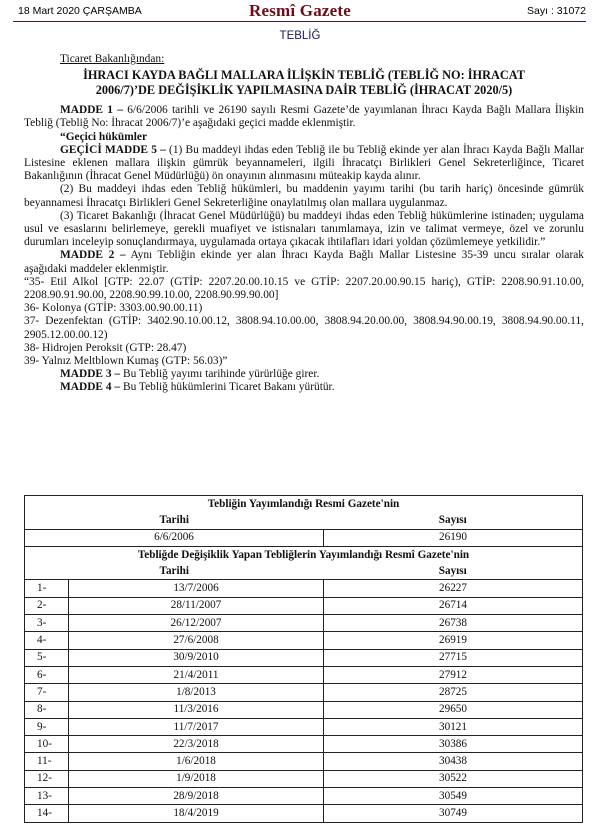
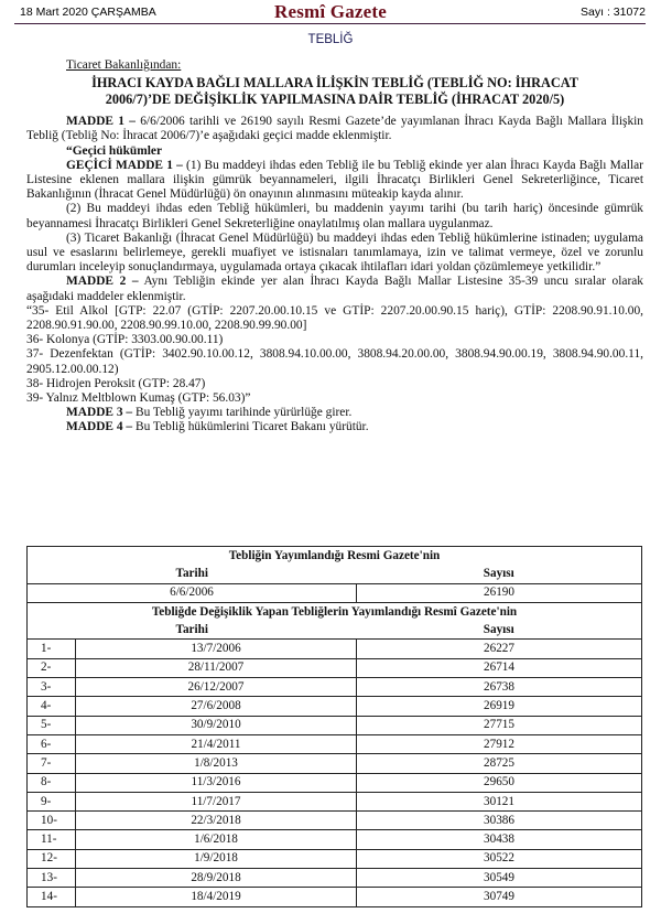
  18 Mart 2020 ÇARŞAMBA
  Resmî Gazete
  Sayı : 31072
  TEBLİĞ
  Ticaret Bakanlığından:
  İHRACI KAYDA BAĞLI MALLARA İLİŞKİN TEBLİĞ (TEBLİĞ NO: İHRACAT
  2006/7)’DE DEĞİŞİKLİK YAPILMASINA DAİR TEBLİĞ (İHRACAT 2020/5)
  MADDE 1 – 6/6/2006 tarihli ve 26190 sayılı Resmi Gazete’de yayımlanan İhracı Kayda Bağlı Mallara İlişkin Tebliğ (Tebliğ No: İhracat 2006/7)’e aşağıdaki geçici madde eklenmiştir.
  “Geçici hükümler
- GEÇİCİ MADDE 5 – (1) Bu maddeyi ihdas eden Tebliğ ile bu Tebliğ ekinde yer alan İhracı Kayda Bağlı Mallar Listesine eklenen mallara ilişkin gümrük beyannameleri, ilgili İhracatçı Birlikleri Genel Sekreterliğince, Ticaret Bakanlığının (İhracat Genel Müdürlüğü) ön onayının alınmasını müteakip kayda alınır.
+ GEÇİCİ MADDE 1 – (1) Bu maddeyi ihdas eden Tebliğ ile bu Tebliğ ekinde yer alan İhracı Kayda Bağlı Mallar Listesine eklenen mallara ilişkin gümrük beyannameleri, ilgili İhracatçı Birlikleri Genel Sekreterliğince, Ticaret Bakanlığının (İhracat Genel Müdürlüğü) ön onayının alınmasını müteakip kayda alınır.
  (2) Bu maddeyi ihdas eden Tebliğ hükümleri, bu maddenin yayımı tarihi (bu tarih hariç) öncesinde gümrük beyannamesi İhracatçı Birlikleri Genel Sekreterliğine onaylatılmış olan mallara uygulanmaz.
  (3) Ticaret Bakanlığı (İhracat Genel Müdürlüğü) bu maddeyi ihdas eden Tebliğ hükümlerine istinaden; uygulama usul ve esaslarını belirlemeye, gerekli muafiyet ve istisnaları tanımlamaya, izin ve talimat vermeye, özel ve zorunlu durumları inceleyip sonuçlandırmaya, uygulamada ortaya çıkacak ihtilafları idari yoldan çözümlemeye yetkilidir.”
  MADDE 2 – Aynı Tebliğin ekinde yer alan İhracı Kayda Bağlı Mallar Listesine 35-39 uncu sıralar olarak aşağıdaki maddeler eklenmiştir.
  “35- Etil Alkol [GTP: 22.07 (GTİP: 2207.20.00.10.15 ve GTİP: 2207.20.00.90.15 hariç), GTİP: 2208.90.91.10.00, 2208.90.91.90.00, 2208.90.99.10.00, 2208.90.99.90.00]
  36- Kolonya (GTİP: 3303.00.90.00.11)
  37- Dezenfektan (GTİP: 3402.90.10.00.12, 3808.94.10.00.00, 3808.94.20.00.00, 3808.94.90.00.19, 3808.94.90.00.11, 2905.12.00.00.12)
  38- Hidrojen Peroksit (GTP: 28.47)
  39- Yalnız Meltblown Kumaş (GTP: 56.03)”
  MADDE 3 – Bu Tebliğ yayımı tarihinde yürürlüğe girer.
  MADDE 4 – Bu Tebliğ hükümlerini Ticaret Bakanı yürütür.
  Tebliğin Yayımlandığı Resmi Gazete'nin
  Tarihi	Sayısı
  6/6/2006	26190
  Tebliğde Değişiklik Yapan Tebliğlerin Yayımlandığı Resmî Gazete'nin
  Tarihi	Sayısı
  1-	13/7/2006	26227
  2-	28/11/2007	26714
  3-	26/12/2007	26738
  4-	27/6/2008	26919
  5-	30/9/2010	27715
  6-	21/4/2011	27912
  7-	1/8/2013	28725
  8-	11/3/2016	29650
  9-	11/7/2017	30121
  10-	22/3/2018	30386
  11-	1/6/2018	30438
  12-	1/9/2018	30522
  13-	28/9/2018	30549
  14-	18/4/2019	30749
